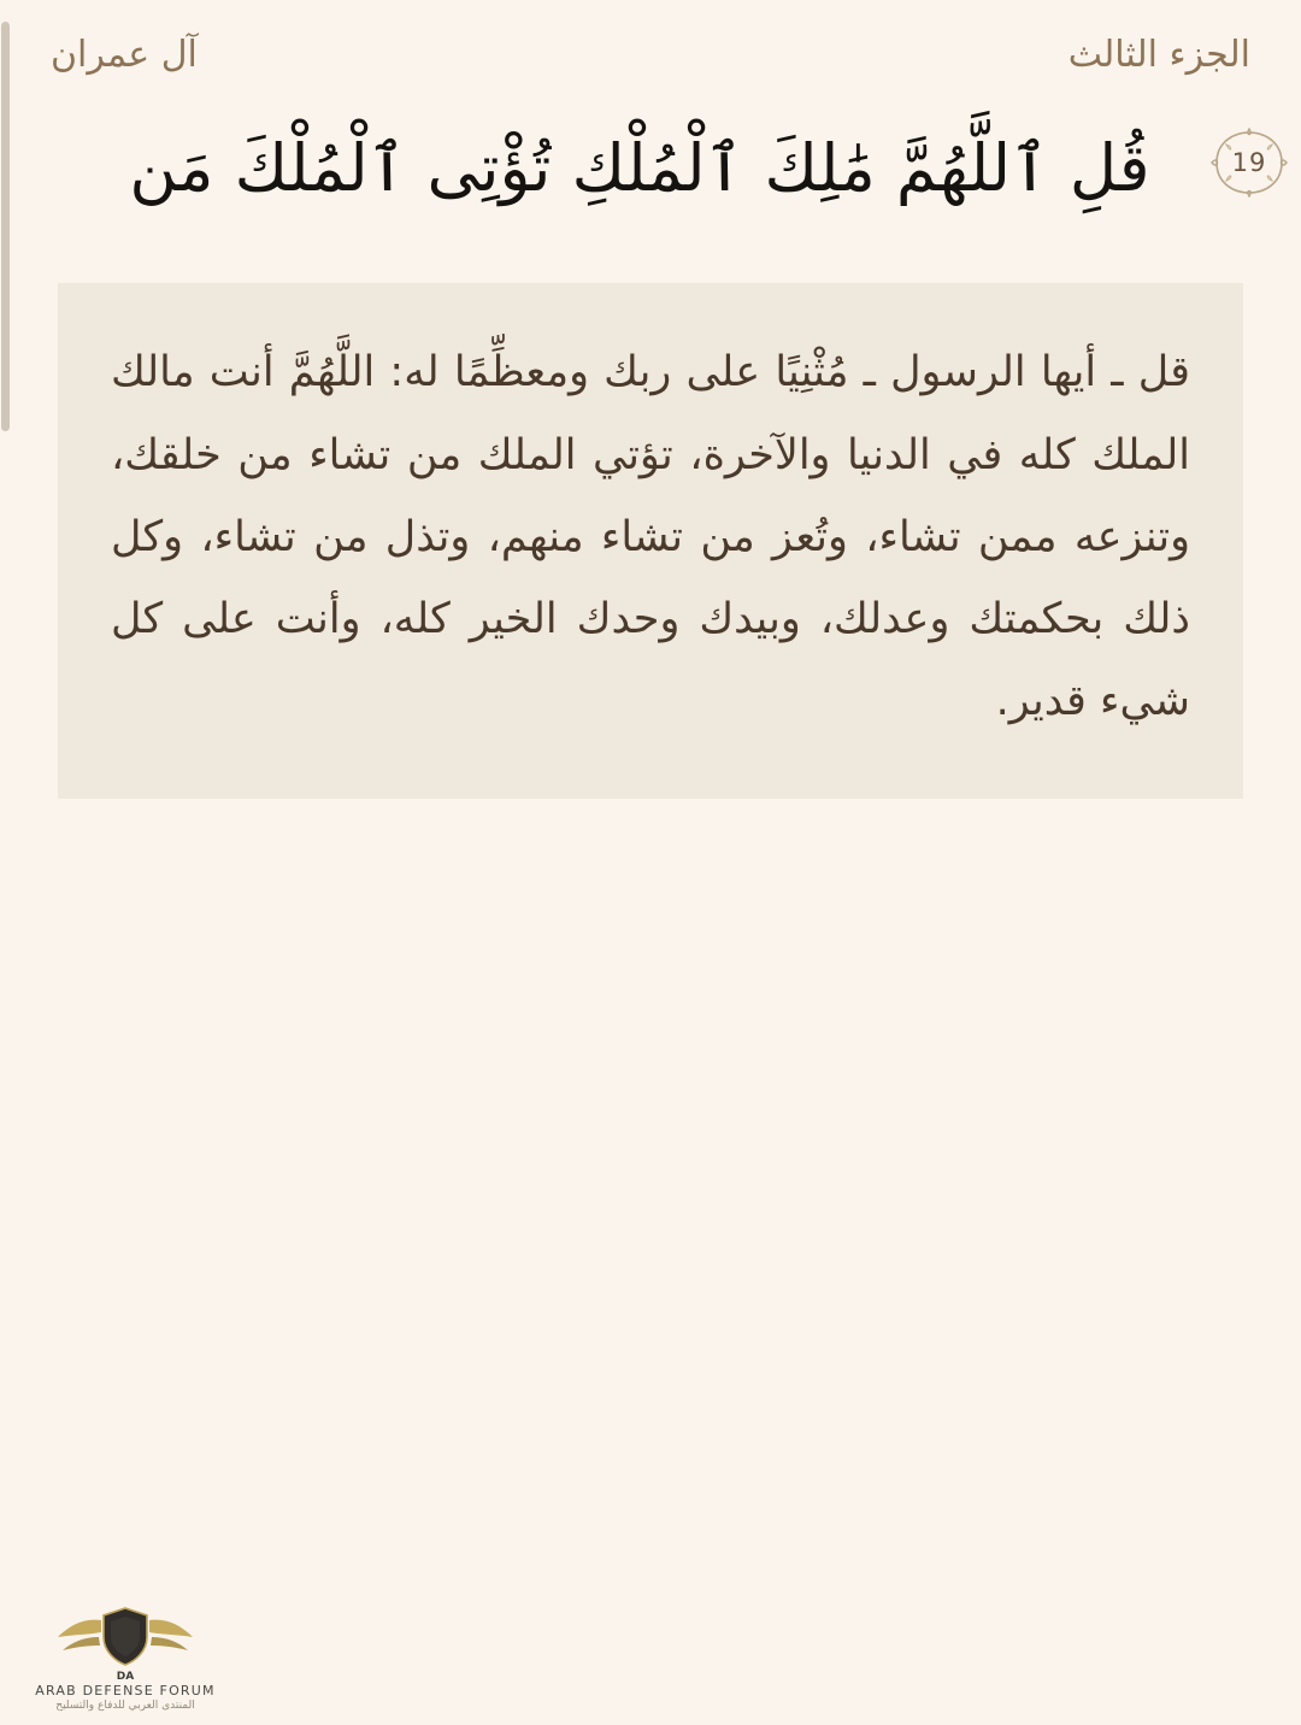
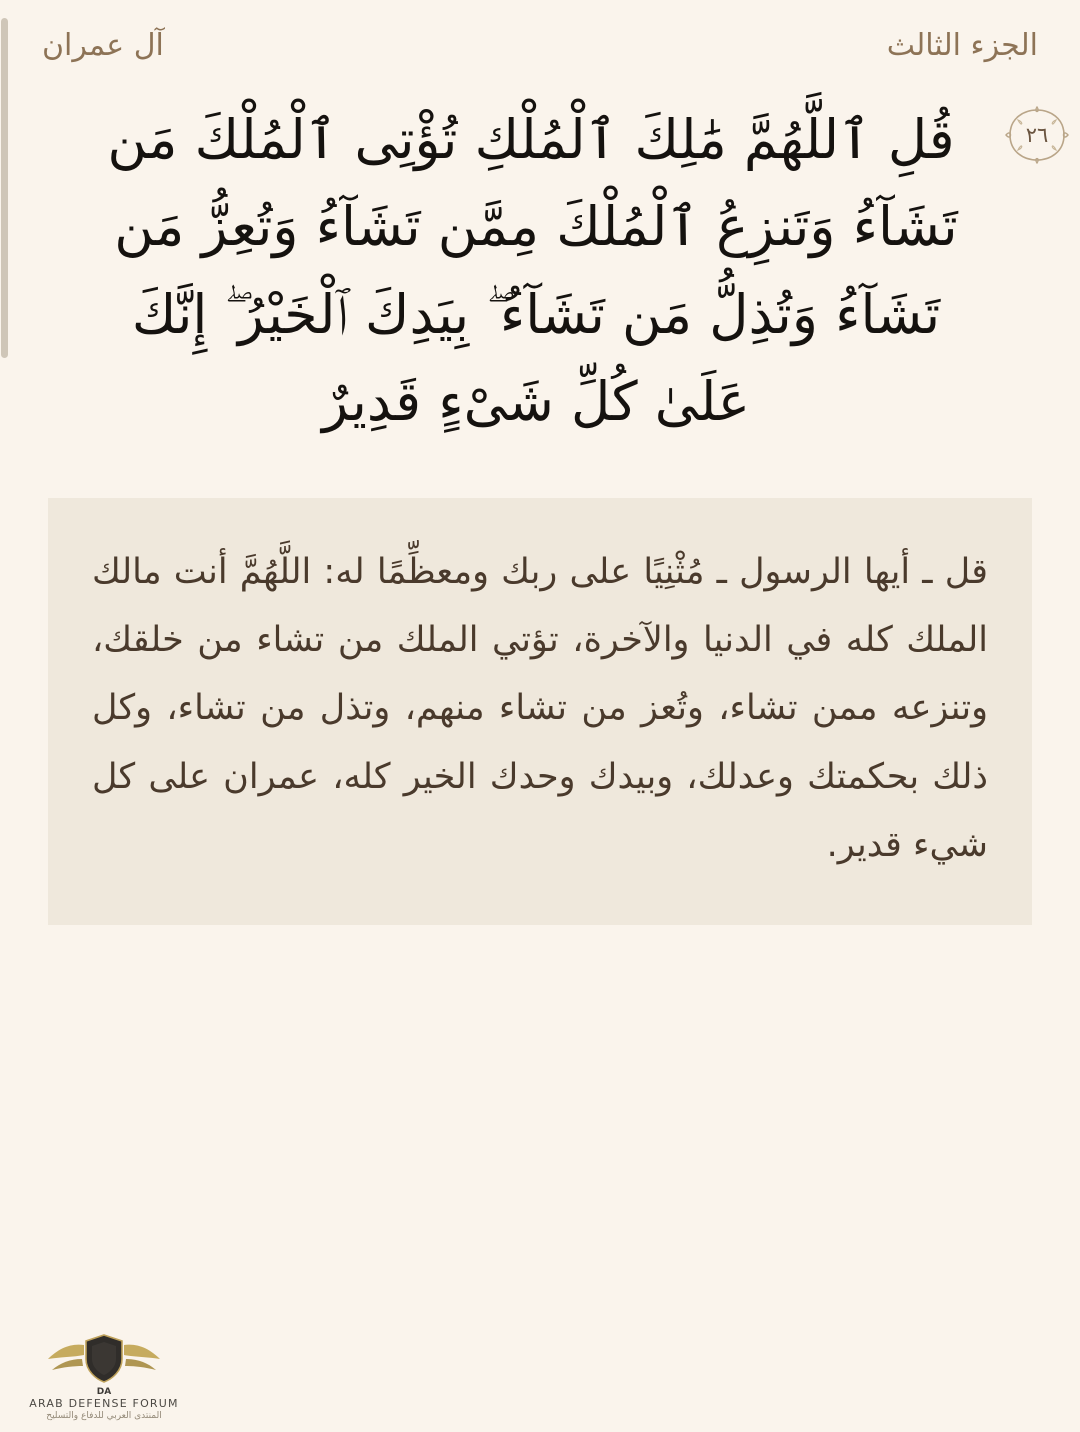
  آل عمران
  الجزء الثالث
- 19
+ ٢٦
  قُلِ ٱللَّهُمَّ مَٰلِكَ ٱلْمُلْكِ تُؤْتِى ٱلْمُلْكَ مَن
+ تَشَآءُ وَتَنزِعُ ٱلْمُلْكَ مِمَّن تَشَآءُ وَتُعِزُّ مَن
+ تَشَآءُ وَتُذِلُّ مَن تَشَآءُ ۖ بِيَدِكَ ٱلْخَيْرُ ۖ إِنَّكَ
+ عَلَىٰ كُلِّ شَىْءٍ قَدِيرٌ
- قل ـ أيها الرسول ـ مُثْنِيًا على ربك ومعظِّمًا له: اللَّهُمَّ أنت مالك الملك كله في الدنيا والآخرة، تؤتي الملك من تشاء من خلقك، وتنزعه ممن تشاء، وتُعز من تشاء منهم، وتذل من تشاء، وكل ذلك بحكمتك وعدلك، وبيدك وحدك الخير كله، وأنت على كل شيء قدير.
+ قل ـ أيها الرسول ـ مُثْنِيًا على ربك ومعظِّمًا له: اللَّهُمَّ أنت مالك الملك كله في الدنيا والآخرة، تؤتي الملك من تشاء من خلقك، وتنزعه ممن تشاء، وتُعز من تشاء منهم، وتذل من تشاء، وكل ذلك بحكمتك وعدلك، وبيدك وحدك الخير كله، عمران على كل شيء قدير.
  DA
  ARAB DEFENSE FORUM
  المنتدى العربي للدفاع والتسليح
